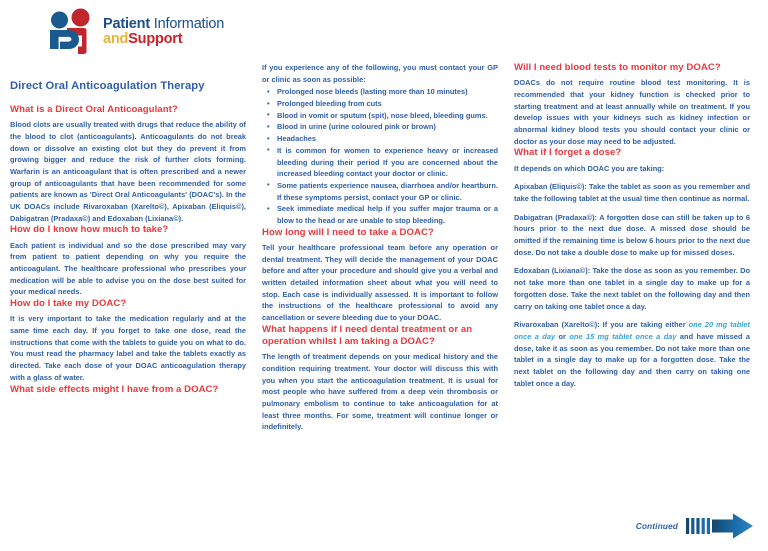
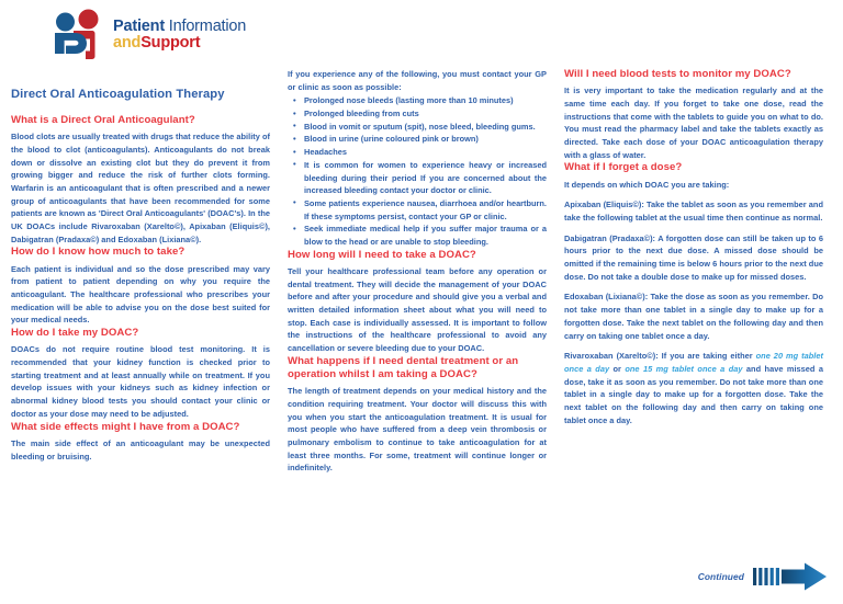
  Patient Information
  andSupport
  Direct Oral Anticoagulation Therapy
  What is a Direct Oral Anticoagulant?
  Blood clots are usually treated with drugs that reduce the ability of the blood to clot (anticoagulants). Anticoagulants do not break down or dissolve an existing clot but they do prevent it from growing bigger and reduce the risk of further clots forming. Warfarin is an anticoagulant that is often prescribed and a newer group of anticoagulants that have been recommended for some patients are known as 'Direct Oral Anticoagulants' (DOAC's). In the UK DOACs include Rivaroxaban (Xarelto©), Apixaban (Eliquis©), Dabigatran (Pradaxa©) and Edoxaban (Lixiana©).
  How do I know how much to take?
  Each patient is individual and so the dose prescribed may vary from patient to patient depending on why you require the anticoagulant. The healthcare professional who prescribes your medication will be able to advise you on the dose best suited for your medical needs.
  How do I take my DOAC?
- It is very important to take the medication regularly and at the same time each day. If you forget to take one dose, read the instructions that come with the tablets to guide you on what to do. You must read the pharmacy label and take the tablets exactly as directed. Take each dose of your DOAC anticoagulation therapy with a glass of water.
+ DOACs do not require routine blood test monitoring. It is recommended that your kidney function is checked prior to starting treatment and at least annually while on treatment. If you develop issues with your kidneys such as kidney infection or abnormal kidney blood tests you should contact your clinic or doctor as your dose may need to be adjusted.
  What side effects might I have from a DOAC?
+ The main side effect of an anticoagulant may be unexpected bleeding or bruising.
  If you experience any of the following, you must contact your GP or clinic as soon as possible:
  Prolonged nose bleeds (lasting more than 10 minutes)
  Prolonged bleeding from cuts
  Blood in vomit or sputum (spit), nose bleed, bleeding gums.
  Blood in urine (urine coloured pink or brown)
  Headaches
  It is common for women to experience heavy or increased bleeding during their period If you are concerned about the increased bleeding contact your doctor or clinic.
  Some patients experience nausea, diarrhoea and/or heartburn. If these symptoms persist, contact your GP or clinic.
  Seek immediate medical help if you suffer major trauma or a blow to the head or are unable to stop bleeding.
  How long will I need to take a DOAC?
  Tell your healthcare professional team before any operation or dental treatment. They will decide the management of your DOAC before and after your procedure and should give you a verbal and written detailed information sheet about what you will need to stop. Each case is individually assessed. It is important to follow the instructions of the healthcare professional to avoid any cancellation or severe bleeding due to your DOAC.
  What happens if I need dental treatment or an operation whilst I am taking a DOAC?
  The length of treatment depends on your medical history and the condition requiring treatment. Your doctor will discuss this with you when you start the anticoagulation treatment. It is usual for most people who have suffered from a deep vein thrombosis or pulmonary embolism to continue to take anticoagulation for at least three months. For some, treatment will continue longer or indefinitely.
  Will I need blood tests to monitor my DOAC?
- DOACs do not require routine blood test monitoring. It is recommended that your kidney function is checked prior to starting treatment and at least annually while on treatment. If you develop issues with your kidneys such as kidney infection or abnormal kidney blood tests you should contact your clinic or doctor as your dose may need to be adjusted.
+ It is very important to take the medication regularly and at the same time each day. If you forget to take one dose, read the instructions that come with the tablets to guide you on what to do. You must read the pharmacy label and take the tablets exactly as directed. Take each dose of your DOAC anticoagulation therapy with a glass of water.
  What if I forget a dose?
  It depends on which DOAC you are taking:
  Apixaban (Eliquis©): Take the tablet as soon as you remember and take the following tablet at the usual time then continue as normal.
  Dabigatran (Pradaxa©): A forgotten dose can still be taken up to 6 hours prior to the next due dose. A missed dose should be omitted if the remaining time is below 6 hours prior to the next due dose. Do not take a double dose to make up for missed doses.
  Edoxaban (Lixiana©): Take the dose as soon as you remember. Do not take more than one tablet in a single day to make up for a forgotten dose. Take the next tablet on the following day and then carry on taking one tablet once a day.
  Rivaroxaban (Xarelto©): If you are taking either one 20 mg tablet once a day or one 15 mg tablet once a day and have missed a dose, take it as soon as you remember. Do not take more than one tablet in a single day to make up for a forgotten dose. Take the next tablet on the following day and then carry on taking one tablet once a day.
  Continued
